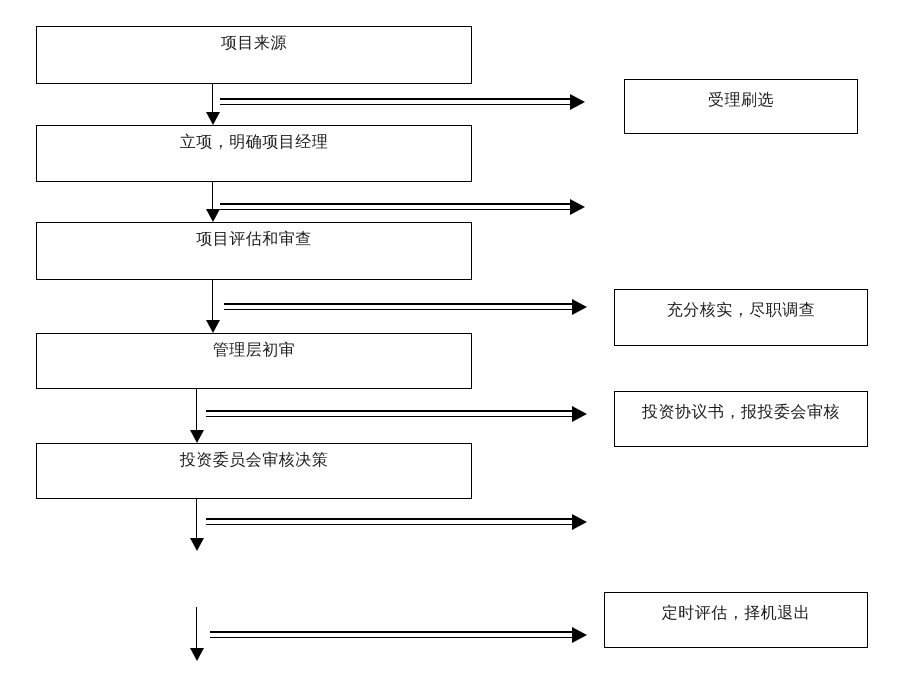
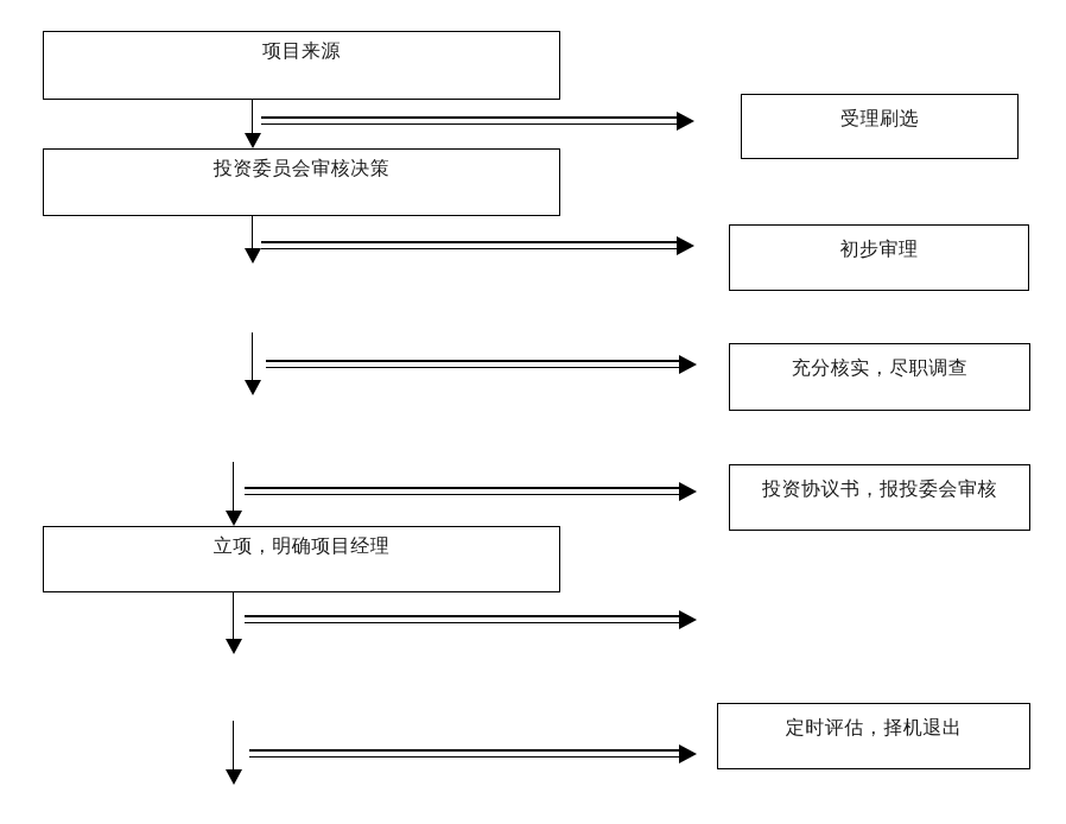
  项目来源
- 立项，明确项目经理
+ 投资委员会审核决策
- 项目评估和审查
- 管理层初审
- 投资委员会审核决策
+ 立项，明确项目经理
  受理刷选
+ 初步审理
  充分核实，尽职调查
  投资协议书，报投委会审核
  定时评估，择机退出
